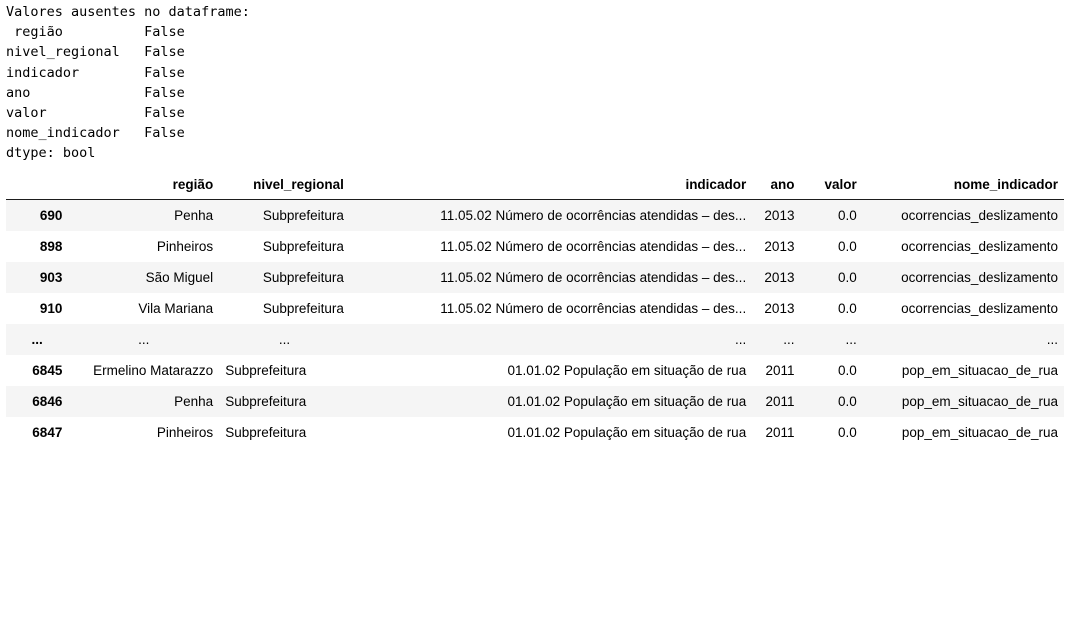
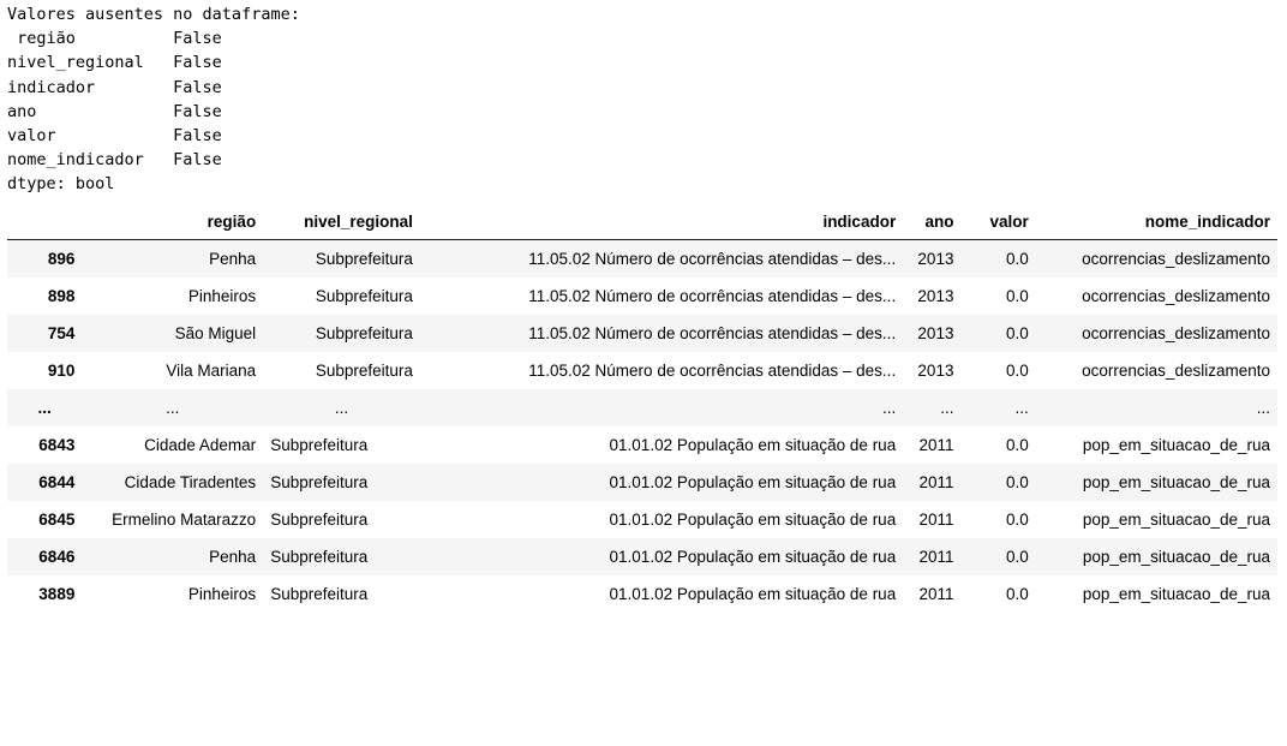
  Valores ausentes no dataframe:
  região False
  nivel_regional False
  indicador False
  ano False
  valor False
  nome_indicador False
  dtype: bool
  	região	nivel_regional	indicador	ano	valor	nome_indicador
- 690	Penha	Subprefeitura	11.05.02 Número de ocorrências atendidas – des...	2013	0.0	ocorrencias_deslizamento
+ 896	Penha	Subprefeitura	11.05.02 Número de ocorrências atendidas – des...	2013	0.0	ocorrencias_deslizamento
  898	Pinheiros	Subprefeitura	11.05.02 Número de ocorrências atendidas – des...	2013	0.0	ocorrencias_deslizamento
- 903	São Miguel	Subprefeitura	11.05.02 Número de ocorrências atendidas – des...	2013	0.0	ocorrencias_deslizamento
+ 754	São Miguel	Subprefeitura	11.05.02 Número de ocorrências atendidas – des...	2013	0.0	ocorrencias_deslizamento
  910	Vila Mariana	Subprefeitura	11.05.02 Número de ocorrências atendidas – des...	2013	0.0	ocorrencias_deslizamento
  ...	...	...	...	...	...	...
+ 6843	Cidade Ademar	Subprefeitura	01.01.02 População em situação de rua	2011	0.0	pop_em_situacao_de_rua
+ 6844	Cidade Tiradentes	Subprefeitura	01.01.02 População em situação de rua	2011	0.0	pop_em_situacao_de_rua
  6845	Ermelino Matarazzo	Subprefeitura	01.01.02 População em situação de rua	2011	0.0	pop_em_situacao_de_rua
  6846	Penha	Subprefeitura	01.01.02 População em situação de rua	2011	0.0	pop_em_situacao_de_rua
- 6847	Pinheiros	Subprefeitura	01.01.02 População em situação de rua	2011	0.0	pop_em_situacao_de_rua
+ 3889	Pinheiros	Subprefeitura	01.01.02 População em situação de rua	2011	0.0	pop_em_situacao_de_rua
